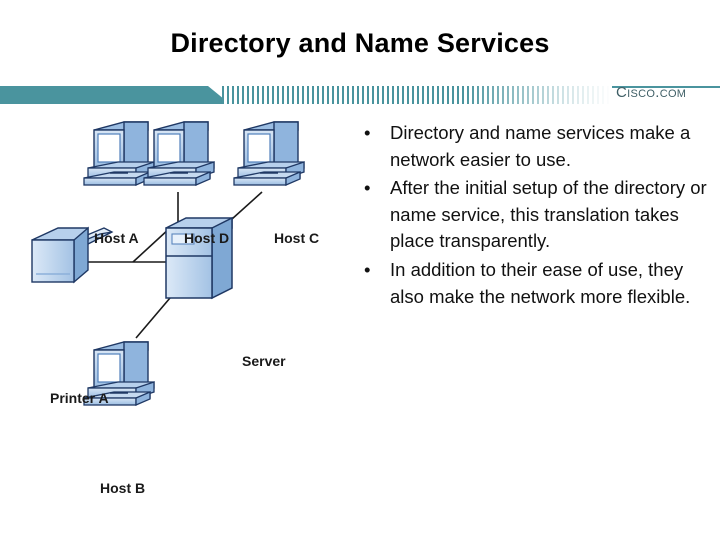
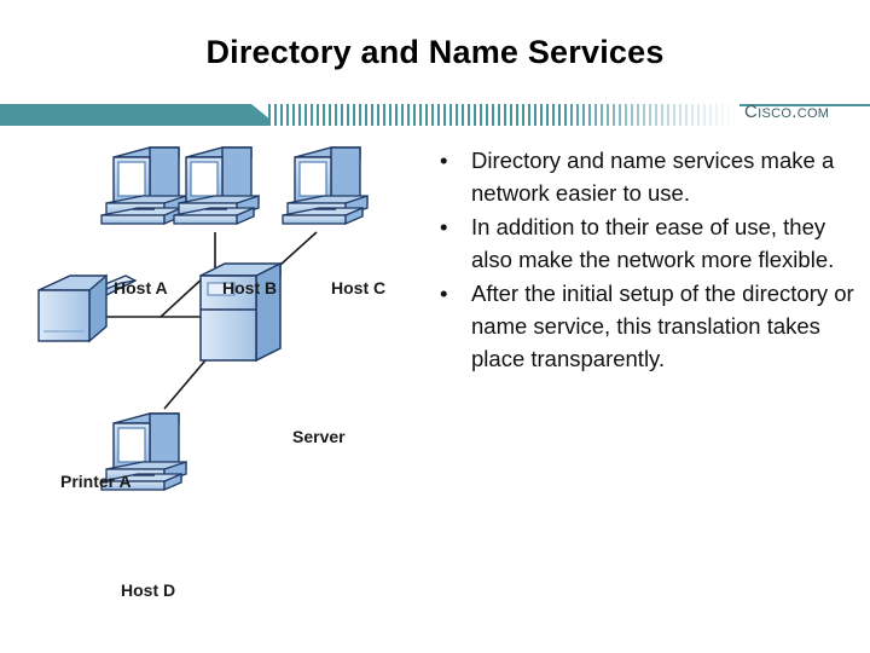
  Directory and Name Services
  Cisco.com
  Host A
- Host D
+ Host B
  Host C
- Host B
+ Host D
  Server
  Printer A
  •
  Directory and name services make a network easier to use.
  •
- After the initial setup of the directory or name service, this translation takes place transparently.
+ In addition to their ease of use, they also make the network more flexible.
  •
- In addition to their ease of use, they also make the network more flexible.
+ After the initial setup of the directory or name service, this translation takes place transparently.
